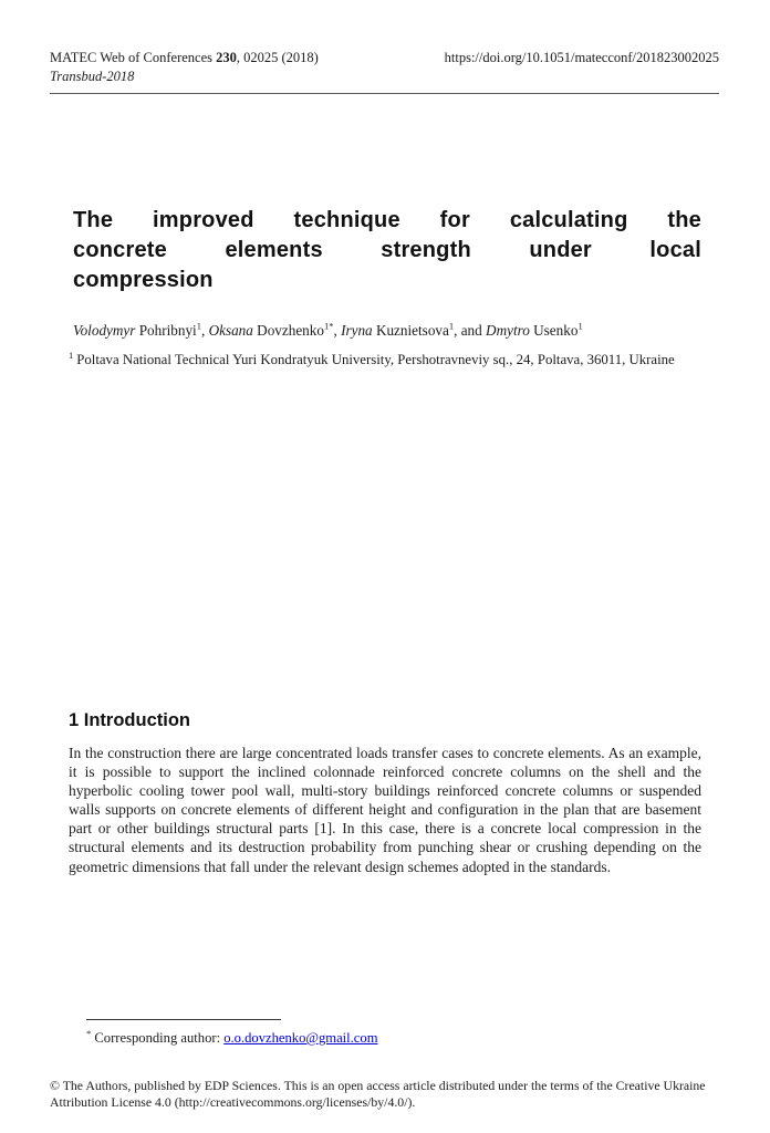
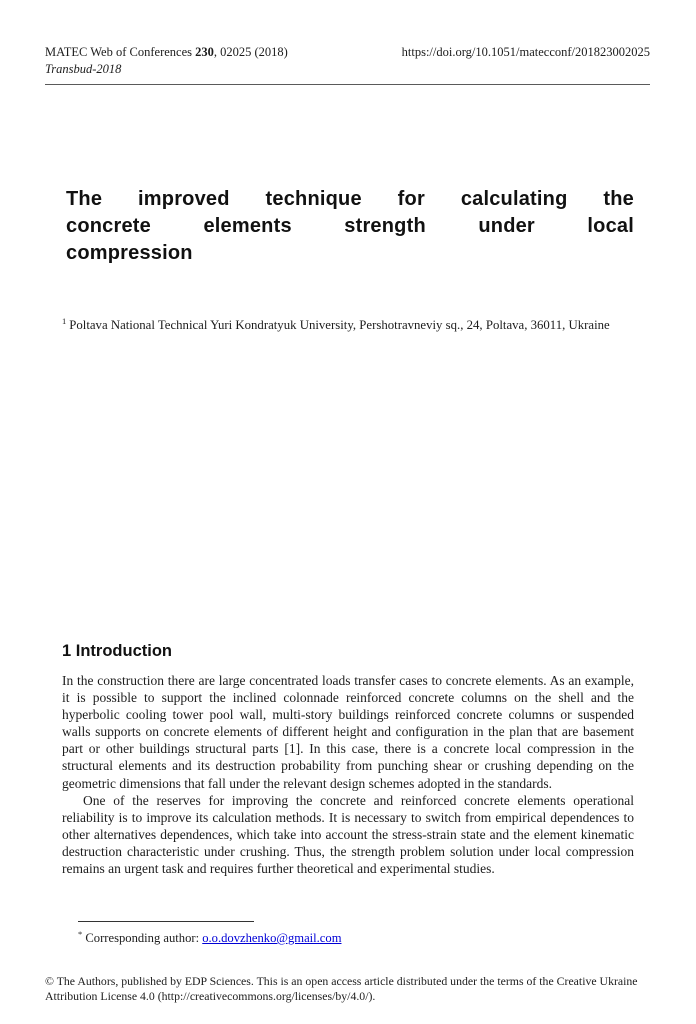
  MATEC Web of Conferences 230, 02025 (2018)
  https://doi.org/10.1051/matecconf/201823002025
  Transbud-2018
  The improved technique for calculating the
  concrete elements strength under local
  compression
- Volodymyr Pohribnyi1, Oksana Dovzhenko1*, Iryna Kuznietsova1, and Dmytro Usenko1
  1 Poltava National Technical Yuri Kondratyuk University, Pershotravneviy sq., 24, Poltava, 36011, Ukraine
  1 Introduction
  In the construction there are large concentrated loads transfer cases to concrete elements. As an example, it is possible to support the inclined colonnade reinforced concrete columns on the shell and the hyperbolic cooling tower pool wall, multi-story buildings reinforced concrete columns or suspended walls supports on concrete elements of different height and configuration in the plan that are basement part or other buildings structural parts [1]. In this case, there is a concrete local compression in the structural elements and its destruction probability from punching shear or crushing depending on the geometric dimensions that fall under the relevant design schemes adopted in the standards.
+ One of the reserves for improving the concrete and reinforced concrete elements operational reliability is to improve its calculation methods. It is necessary to switch from empirical dependences to other alternatives dependences, which take into account the stress-strain state and the element kinematic destruction characteristic under crushing. Thus, the strength problem solution under local compression remains an urgent task and requires further theoretical and experimental studies.
  * Corresponding author: o.o.dovzhenko@gmail.com
  © The Authors, published by EDP Sciences. This is an open access article distributed under the terms of the Creative Ukraine Attribution License 4.0 (http://creativecommons.org/licenses/by/4.0/).
